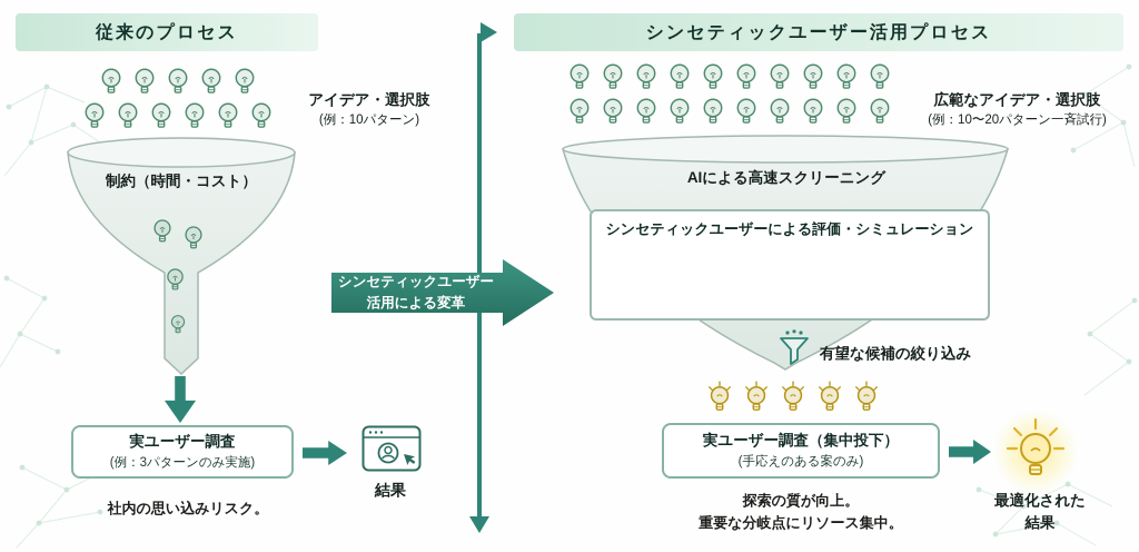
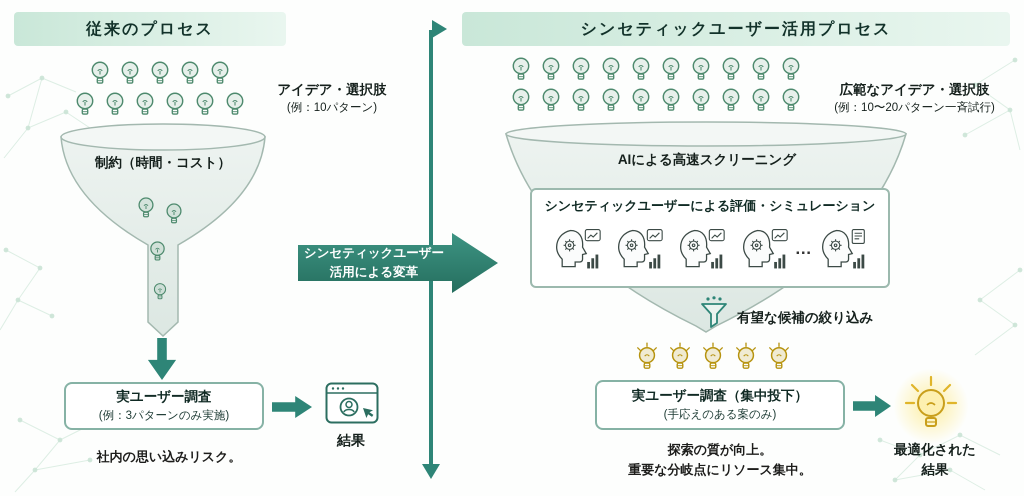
  従来のプロセス
  シンセティックユーザー活用プロセス
  アイデア・選択肢
  (例：10パターン)
  制約（時間・コスト）
  実ユーザー調査
  (例：3パターンのみ実施)
  結果
  社内の思い込みリスク。
  シンセティックユーザー
  活用による変革
  広範なアイデア・選択肢
  (例：10〜20パターン一斉試行)
  AIによる高速スクリーニング
  シンセティックユーザーによる評価・シミュレーション
+ …
  有望な候補の絞り込み
  実ユーザー調査（集中投下）
  (手応えのある案のみ)
  最適化された
  結果
  探索の質が向上。
  重要な分岐点にリソース集中。
